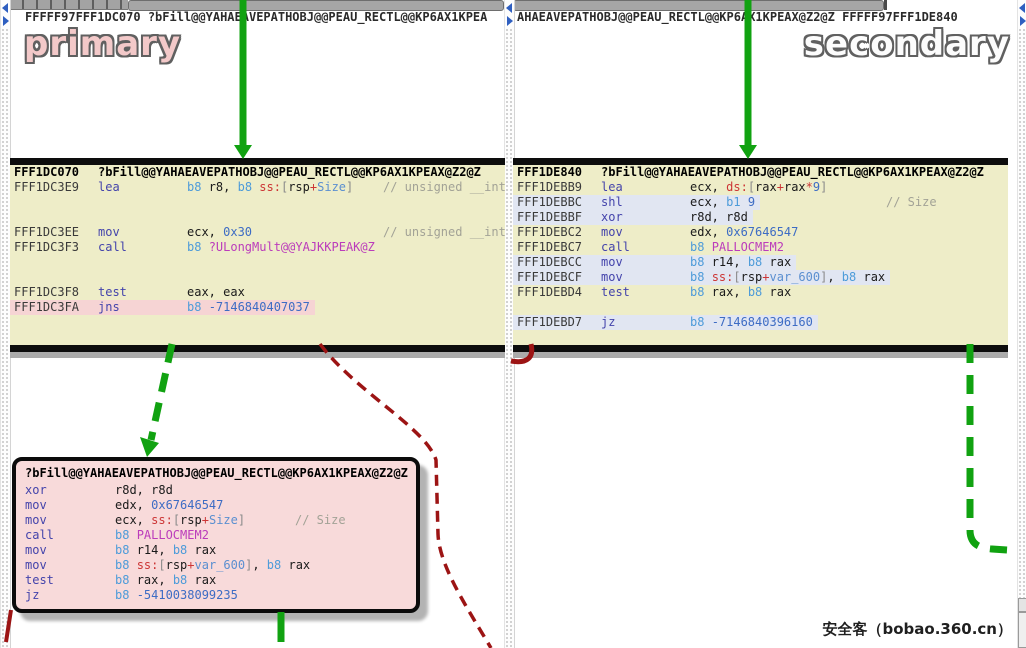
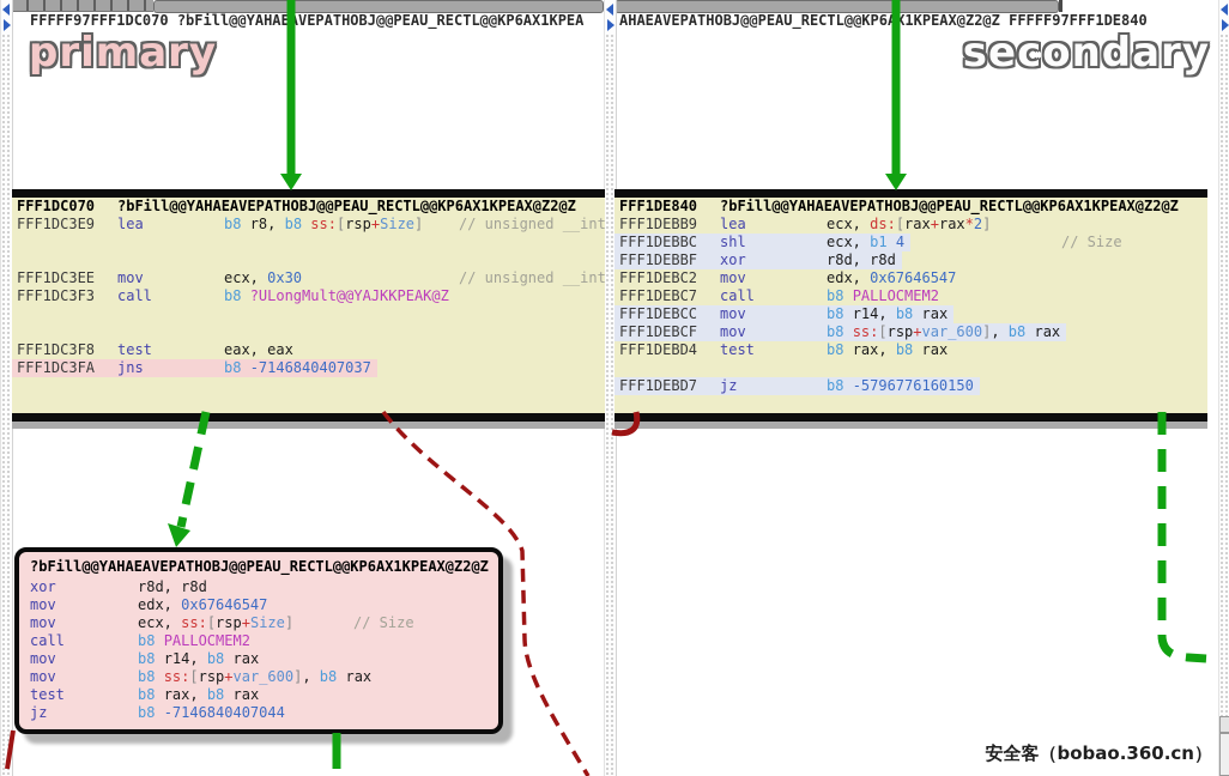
  FFFFF97FFF1DC070 ?bFill@@YAHAEVEPATHOBJ@@PEAU_RECTL@@KP6AX1KPEA
  AHAEAVEPATHOBJ@@PEAU_RECTL@@KP6X1KPEAX@Z2@Z FFFFF97FFF1DE840
  primary
  secondary
  FFF1DC070 ?bFill@@YAHAEAVEPATHOBJ@@PEAU_RECTL@@KP6AX1KPEAX@Z2@Z
  FFF1DC3E9 lea b8 r8, b8 ss:[rsp+Size]
  // unsigned __int
  FFF1DC3EE mov ecx, 0x30
  // unsigned __int
  FFF1DC3F3 call b8 ?ULongMult@@YAJKKPEAK@Z
  FFF1DC3F8 test eax, eax
  FFF1DC3FA jns b8 -7146840407037
  FFF1DE840 ?bFill@@YAHAEAVEPATHOBJ@@PEAU_RECTL@@KP6AX1KPEAX@Z2@Z
- FFF1DEBB9 lea ecx, ds:[rax+rax*9]
+ FFF1DEBB9 lea ecx, ds:[rax+rax*2]
- FFF1DEBBC shl ecx, b1 9
+ FFF1DEBBC shl ecx, b1 4
  // Size
  FFF1DEBBF xor r8d, r8d
  FFF1DEBC2 mov edx, 0x67646547
  FFF1DEBC7 call b8 PALLOCMEM2
  FFF1DEBCC mov b8 r14, b8 rax
  FFF1DEBCF mov b8 ss:[rsp+var_600], b8 rax
  FFF1DEBD4 test b8 rax, b8 rax
- FFF1DEBD7 jz b8 -7146840396160
+ FFF1DEBD7 jz b8 -5796776160150
  ?bFill@@YAHAEAVEPATHOBJ@@PEAU_RECTL@@KP6AX1KPEAX@Z2@Z
  xor r8d, r8d
  mov edx, 0x67646547
  mov ecx, ss:[rsp+Size]
  // Size
  call b8 PALLOCMEM2
  mov b8 r14, b8 rax
  mov b8 ss:[rsp+var_600], b8 rax
  test b8 rax, b8 rax
- jz b8 -5410038099235
+ jz b8 -7146840407044
  安全客（bobao.360.cn）
